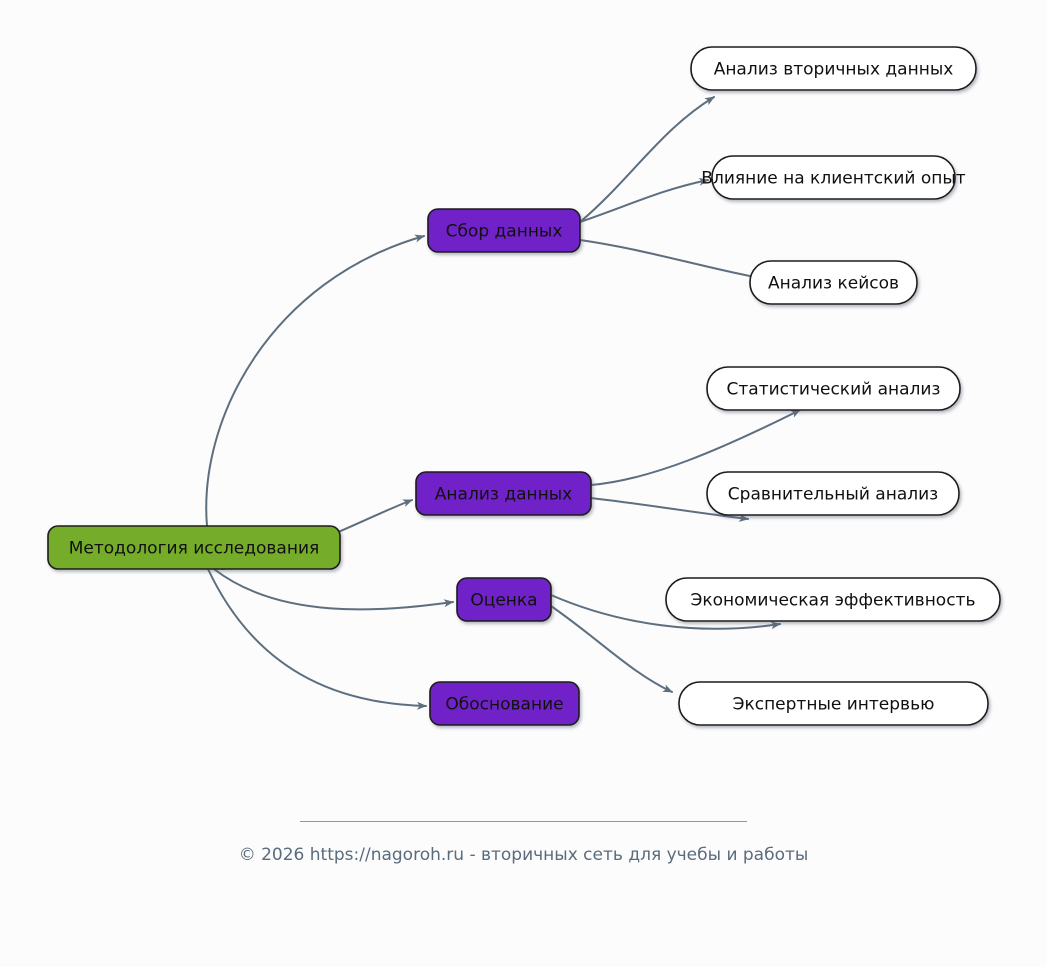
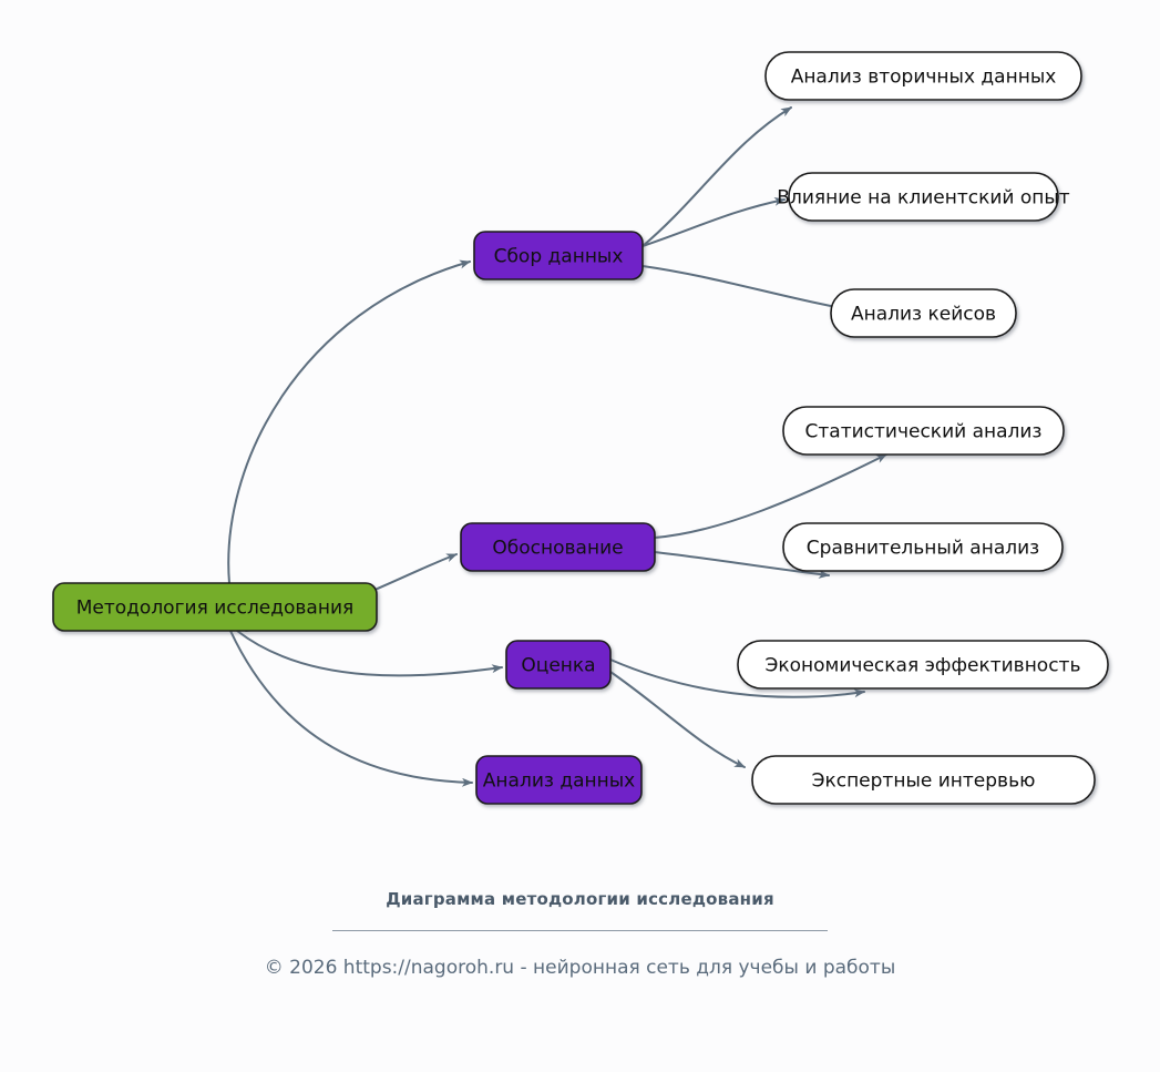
  Методология исследования
  Сбор данных
- Анализ данных
+ Обоснование
  Оценка
- Обоснование
+ Анализ данных
  Анализ вторичных данных
  Влияние на клиентский опыт
  Анализ кейсов
  Статистический анализ
  Сравнительный анализ
  Экономическая эффективность
  Экспертные интервью
+ Диаграмма методологии исследования
- © 2026 https://nagoroh.ru - вторичных сеть для учебы и работы
+ © 2026 https://nagoroh.ru - нейронная сеть для учебы и работы
